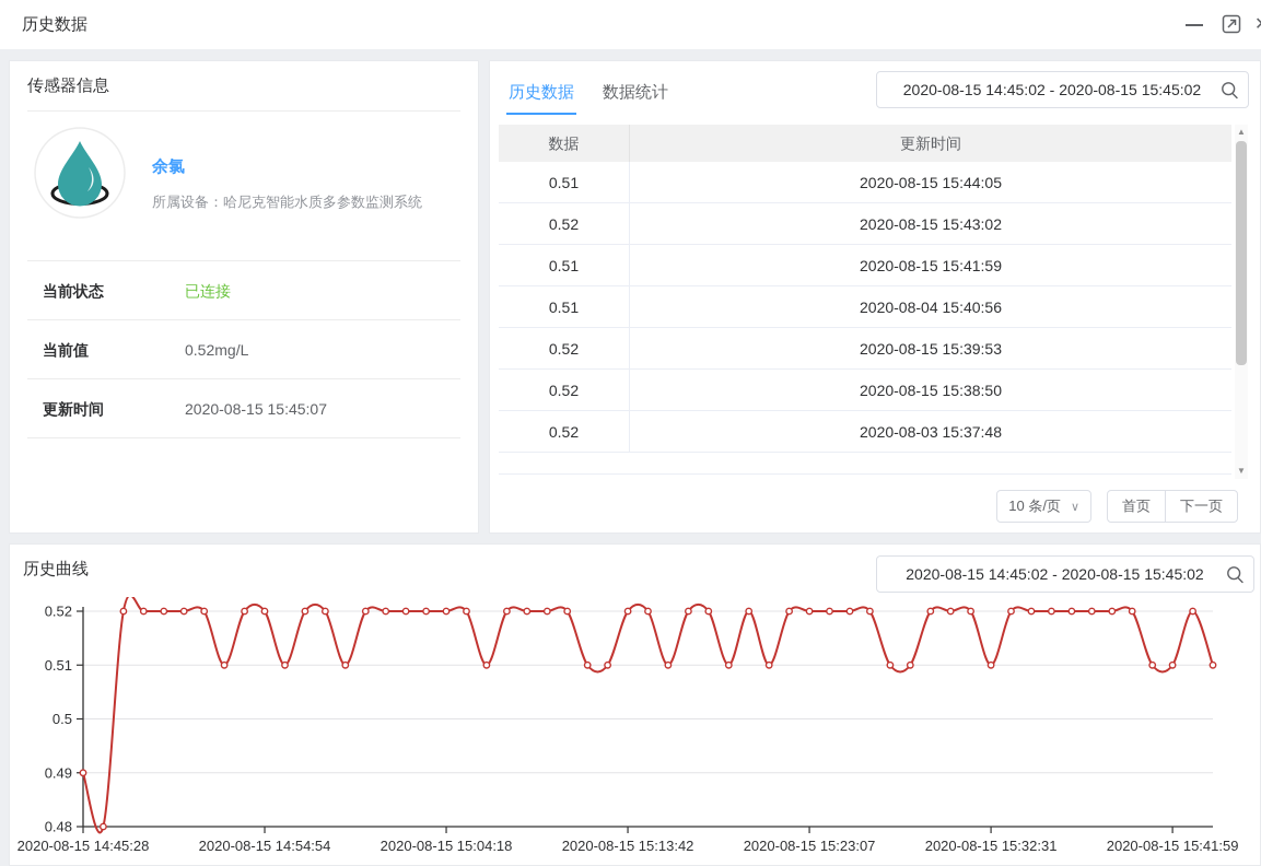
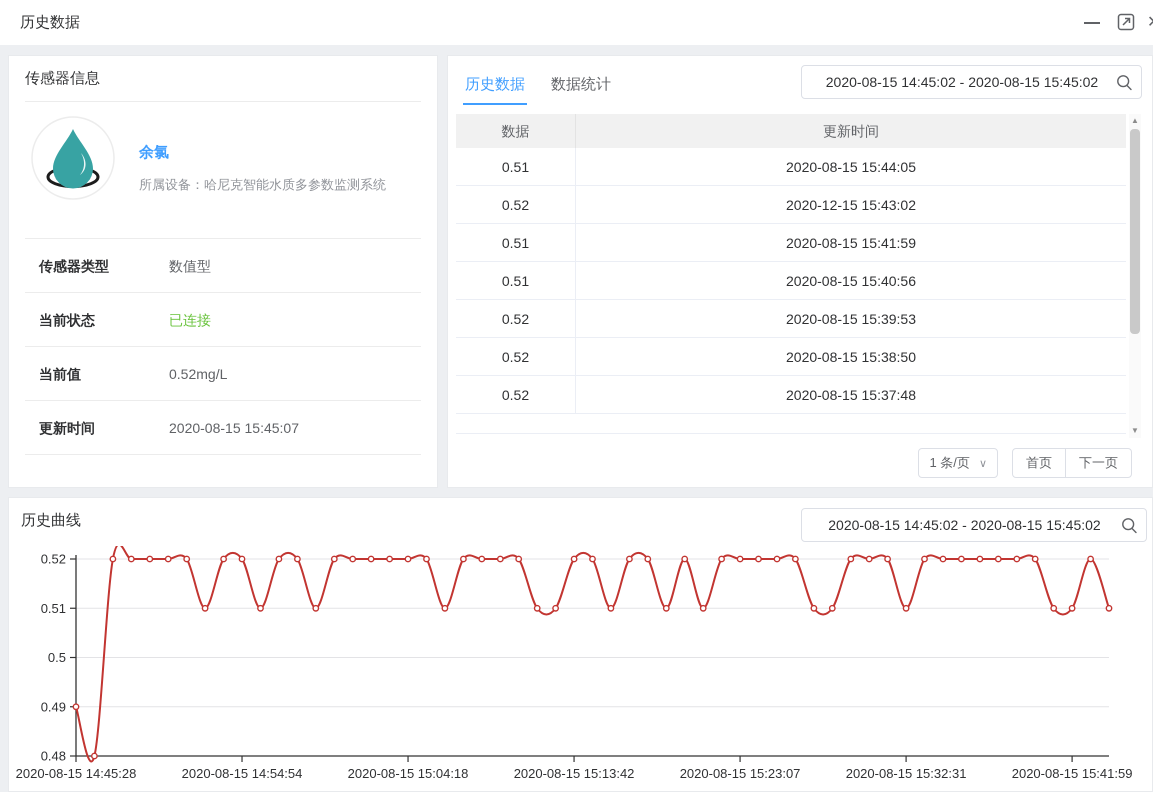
  历史数据
  传感器信息
  余氯
  所属设备：哈尼克智能水质多参数监测系统
+ 传感器类型
+ 数值型
  当前状态
  已连接
  当前值
  0.52mg/L
  更新时间
  2020-08-15 15:45:07
  历史数据
  数据统计
  2020-08-15 14:45:02 - 2020-08-15 15:45:02
  数据
  更新时间
  0.51
  2020-08-15 15:44:05
  0.52
- 2020-08-15 15:43:02
+ 2020-12-15 15:43:02
  0.51
  2020-08-15 15:41:59
  0.51
- 2020-08-04 15:40:56
+ 2020-08-15 15:40:56
  0.52
  2020-08-15 15:39:53
  0.52
  2020-08-15 15:38:50
  0.52
- 2020-08-03 15:37:48
+ 2020-08-15 15:37:48
  ▲
  ▼
- 10 条/页
+ 1 条/页
  ∨
  首页
  下一页
  历史曲线
  2020-08-15 14:45:02 - 2020-08-15 15:45:02
  0.48
  0.49
  0.5
  0.51
  0.52
  2020-08-15 14:45:28
  2020-08-15 14:54:54
  2020-08-15 15:04:18
  2020-08-15 15:13:42
  2020-08-15 15:23:07
  2020-08-15 15:32:31
  2020-08-15 15:41:59
